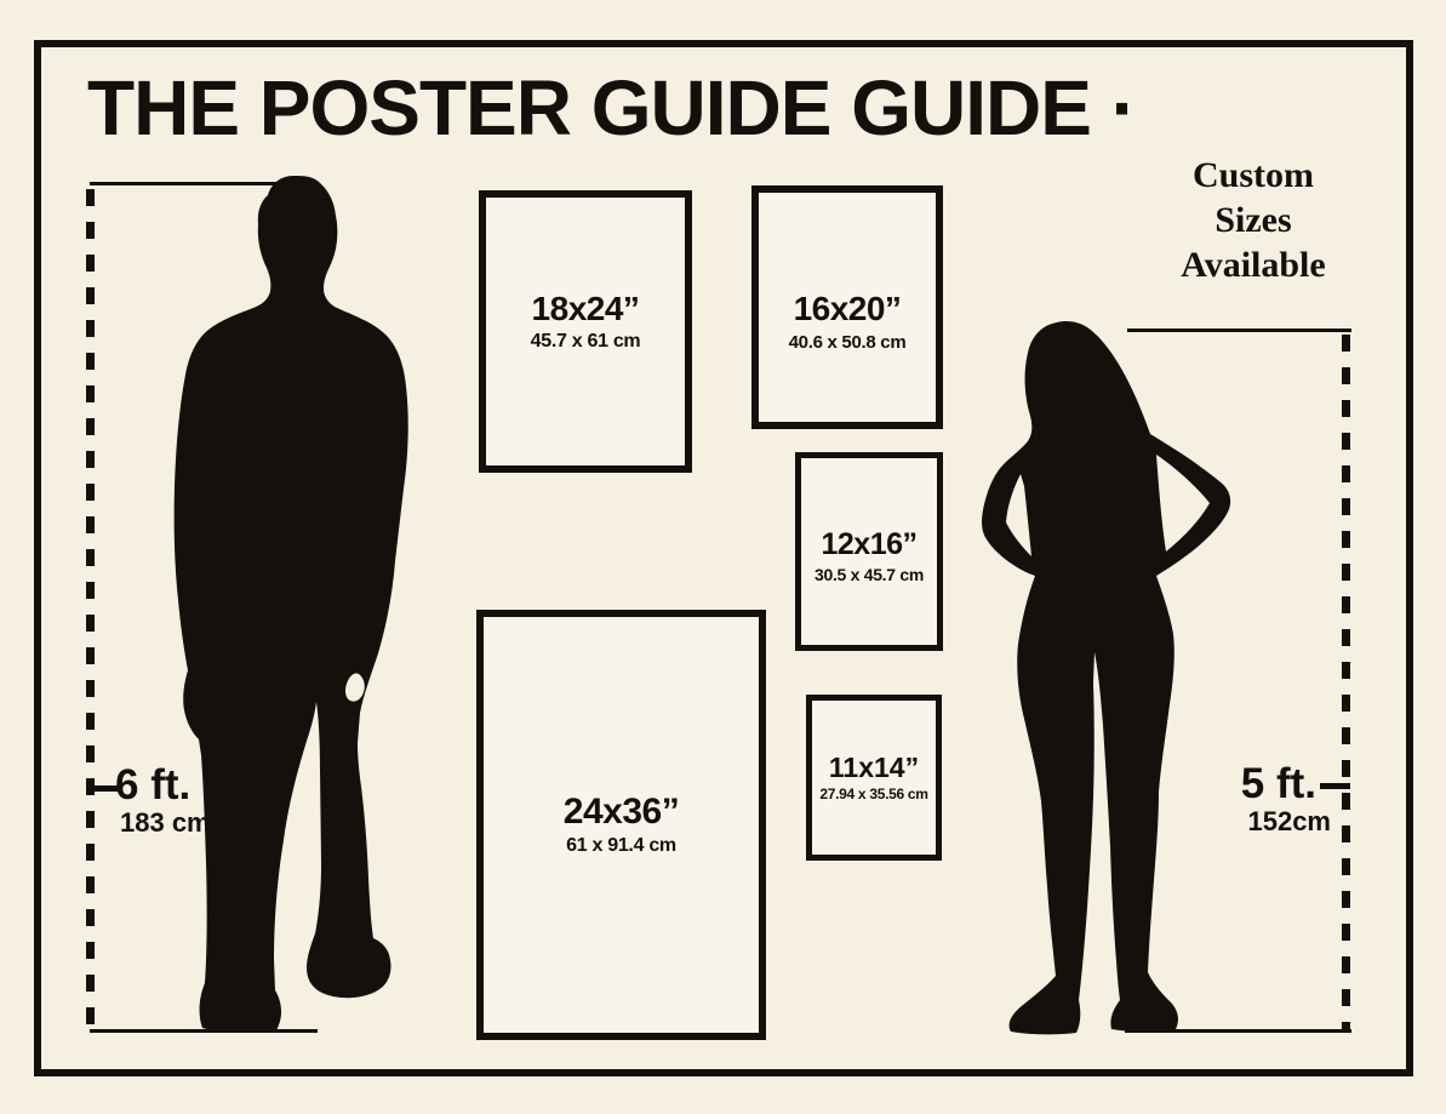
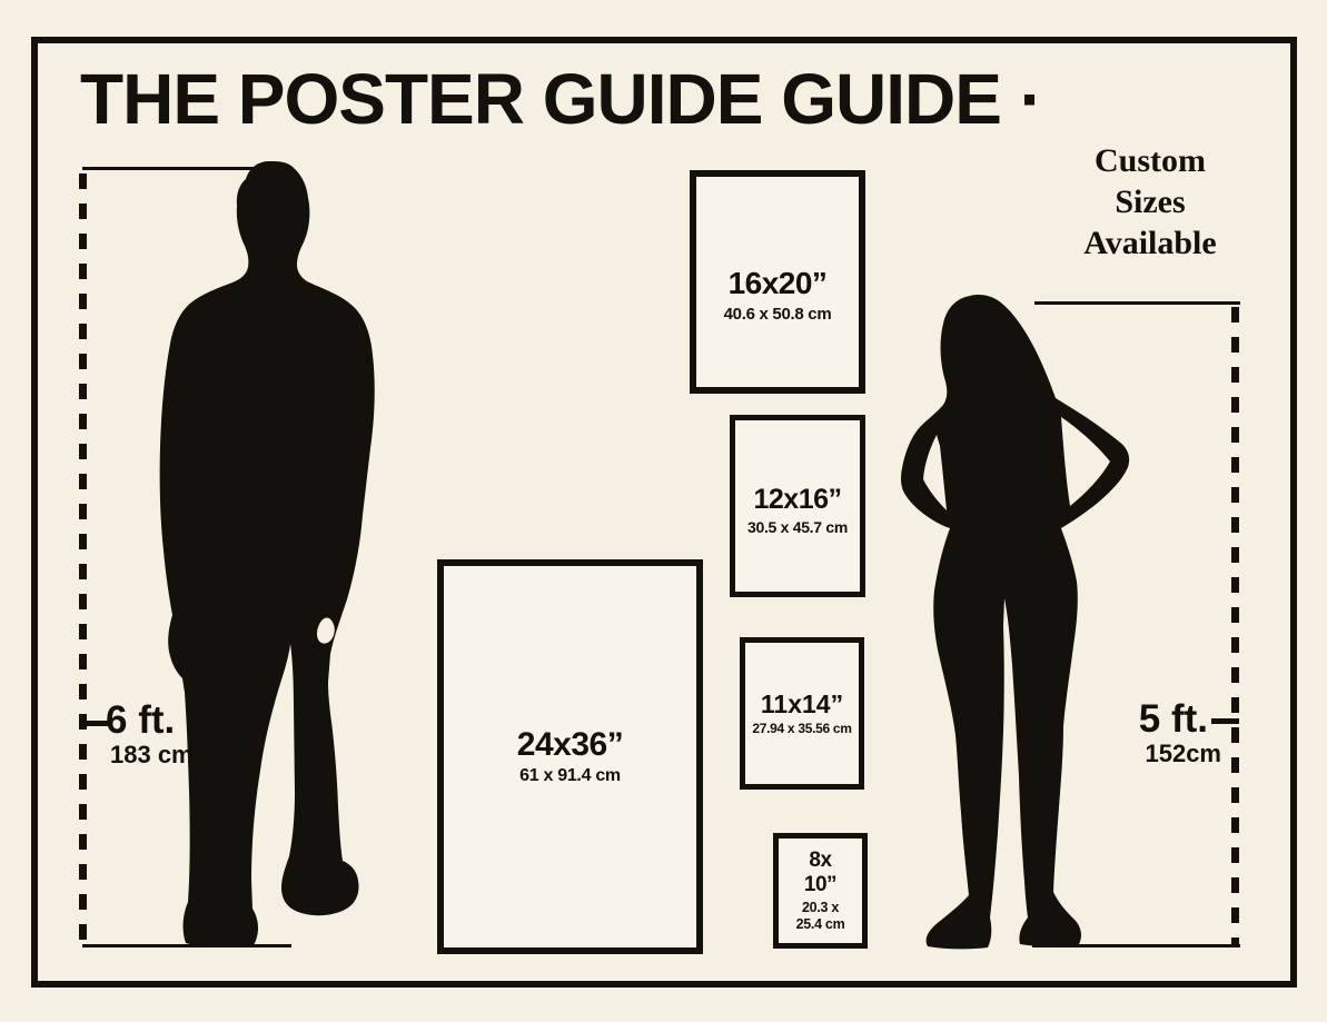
  THE POSTER GUIDE GUIDE ·
  Custom
  Sizes
  Available
  6 ft.
  183 cm
  5 ft.
  152cm
- 18x24”
- 45.7 x 61 cm
  16x20”
  40.6 x 50.8 cm
  12x16”
  30.5 x 45.7 cm
  11x14”
  27.94 x 35.56 cm
  24x36”
  61 x 91.4 cm
+ 8x
+ 10”
+ 20.3 x
+ 25.4 cm
